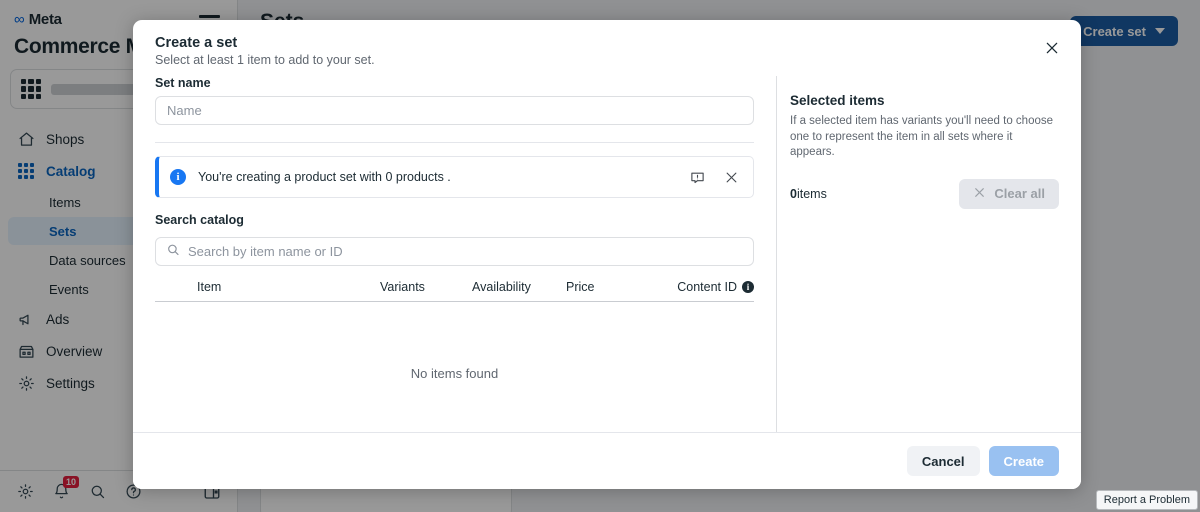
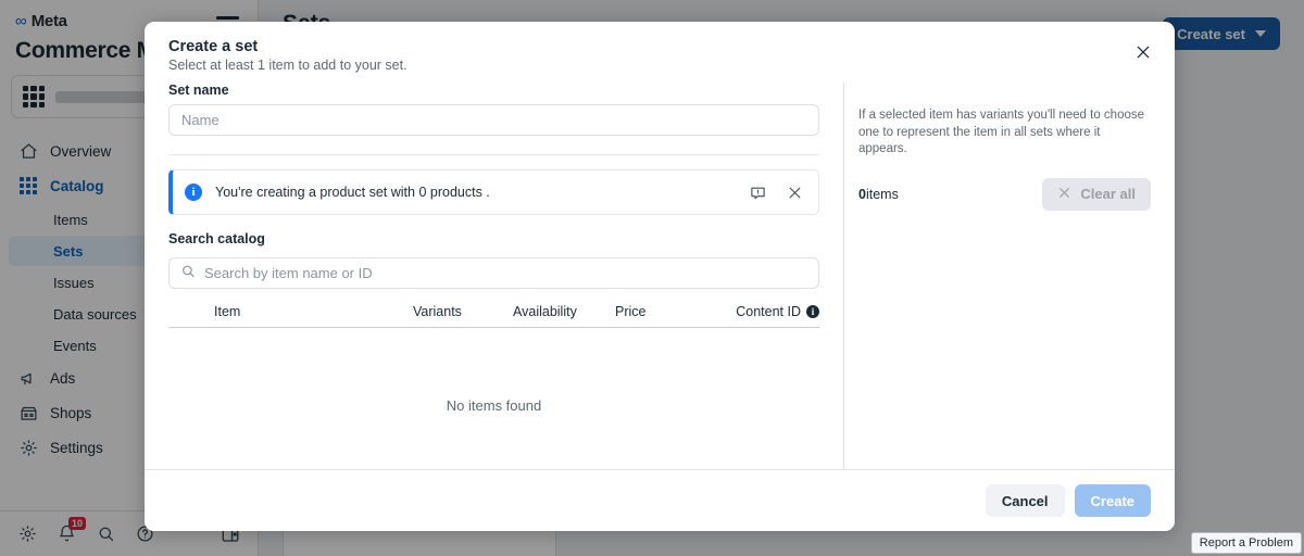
  ∞
  Meta
- Shops
+ Overview
  Catalog
  Items
  Sets
+ Issues
  Data sources
  Events
  Ads
- Overview
+ Shops
  Settings
  10
  Create set
  Create a set
  Select at least 1 item to add to your set.
  Set name
  Name
  i
  You're creating a product set with 0 products .
  Search catalog
  Search by item name or ID
  Item
  Variants
  Availability
  Price
  Content ID
  i
  No items found
- Selected items
  If a selected item has variants you'll need to choose one to represent the item in all sets where it appears.
  0items
  Clear all
  Cancel
  Create
  Report a Problem
